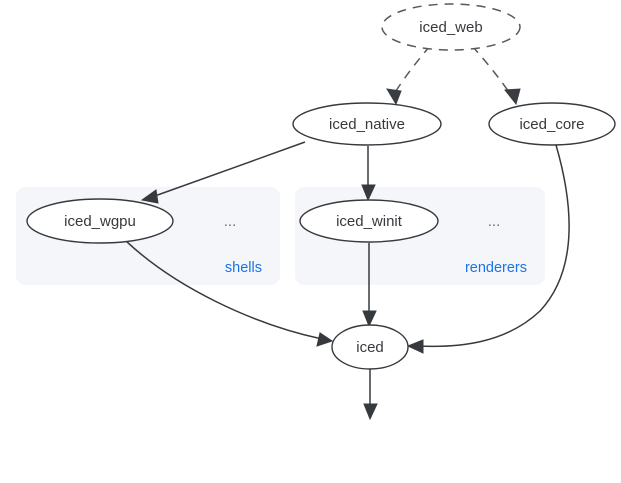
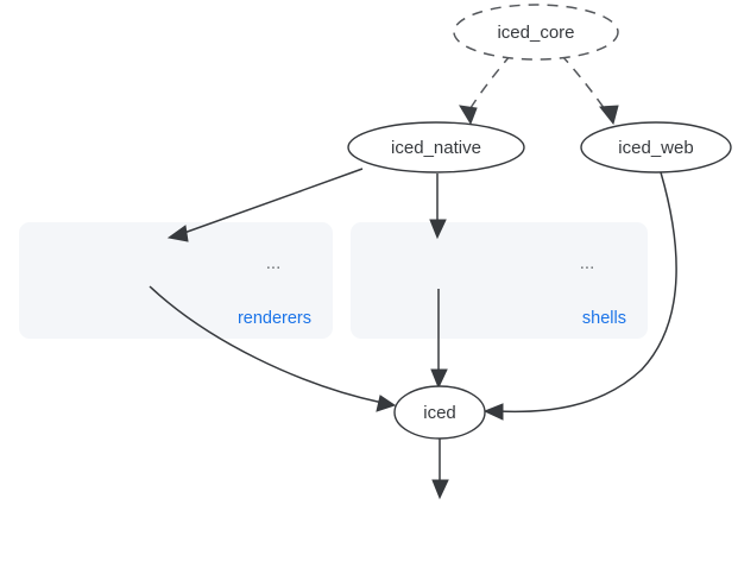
- shells
+ renderers
  ...
- renderers
+ shells
  ...
- iced_web
+ iced_core
  iced_native
- iced_core
+ iced_web
- iced_wgpu
- iced_winit
  iced
